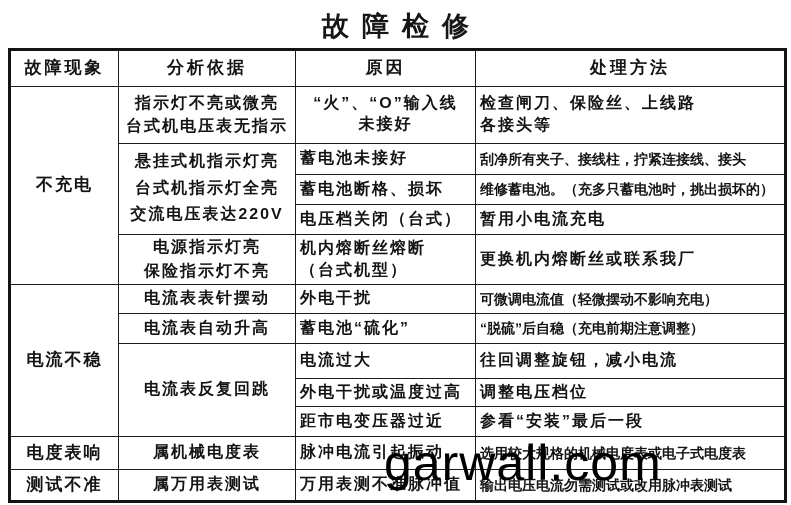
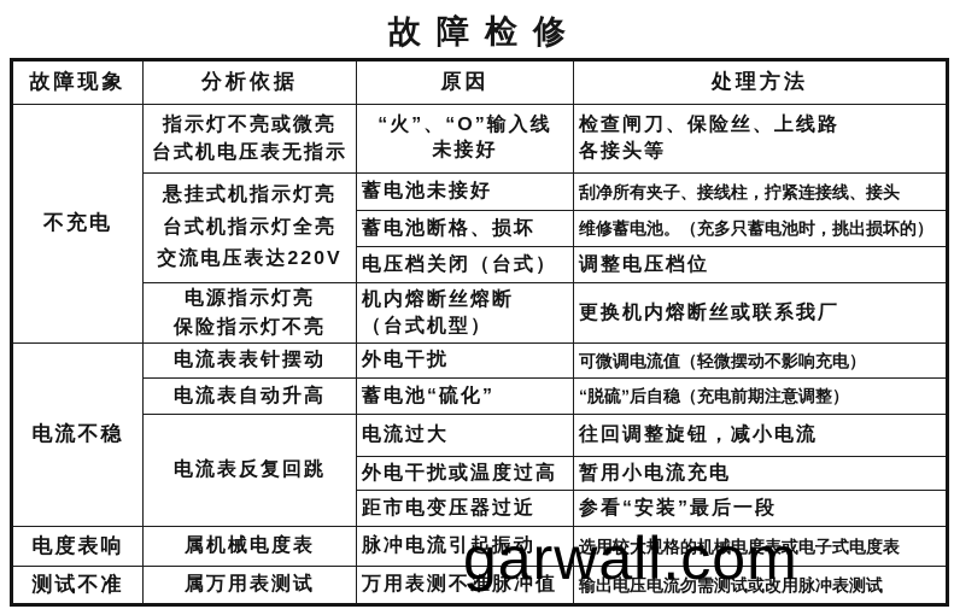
  故障检修
  故障现象	分析依据	原因	处理方法
  不充电	指示灯不亮或微亮 台式机电压表无指示	“火”、“O”输入线 未接好	检查闸刀、保险丝、上线路 各接头等
  悬挂式机指示灯亮 台式机指示灯全亮 交流电压表达220V	蓄电池未接好	刮净所有夹子、接线柱，拧紧连接线、接头
  蓄电池断格、损坏	维修蓄电池。（充多只蓄电池时，挑出损坏的）
- 电压档关闭（台式）	暂用小电流充电
+ 电压档关闭（台式）	调整电压档位
  电源指示灯亮 保险指示灯不亮	机内熔断丝熔断 （台式机型）	更换机内熔断丝或联系我厂
  电流不稳	电流表表针摆动	外电干扰	可微调电流值（轻微摆动不影响充电）
  电流表自动升高	蓄电池“硫化”	“脱硫”后自稳（充电前期注意调整）
  电流表反复回跳	电流过大	往回调整旋钮，减小电流
- 外电干扰或温度过高	调整电压档位
+ 外电干扰或温度过高	暂用小电流充电
  距市电变压器过近	参看“安装”最后一段
  电度表响	属机械电度表	脉冲电流引起振动	选用较大规格的机械电度表或电子式电度表
  测试不准	属万用表测试	万用表测不准脉冲值	输出电压电流勿需测试或改用脉冲表测试
  garwall.com
